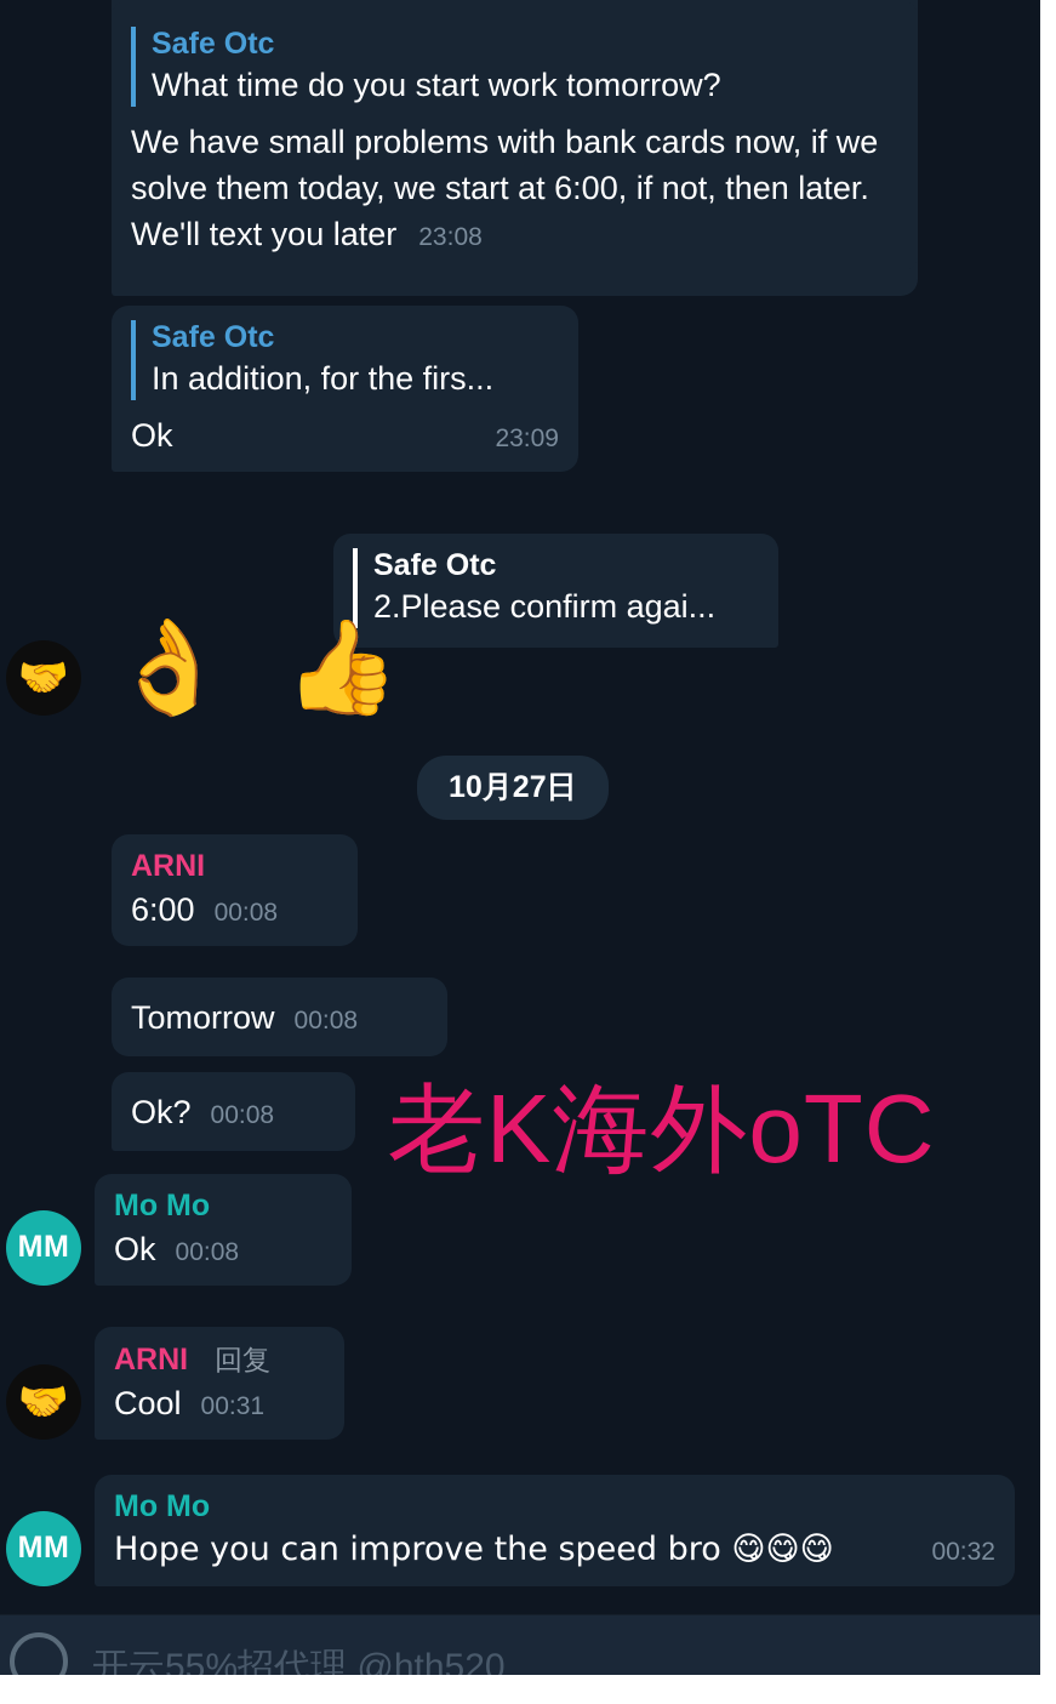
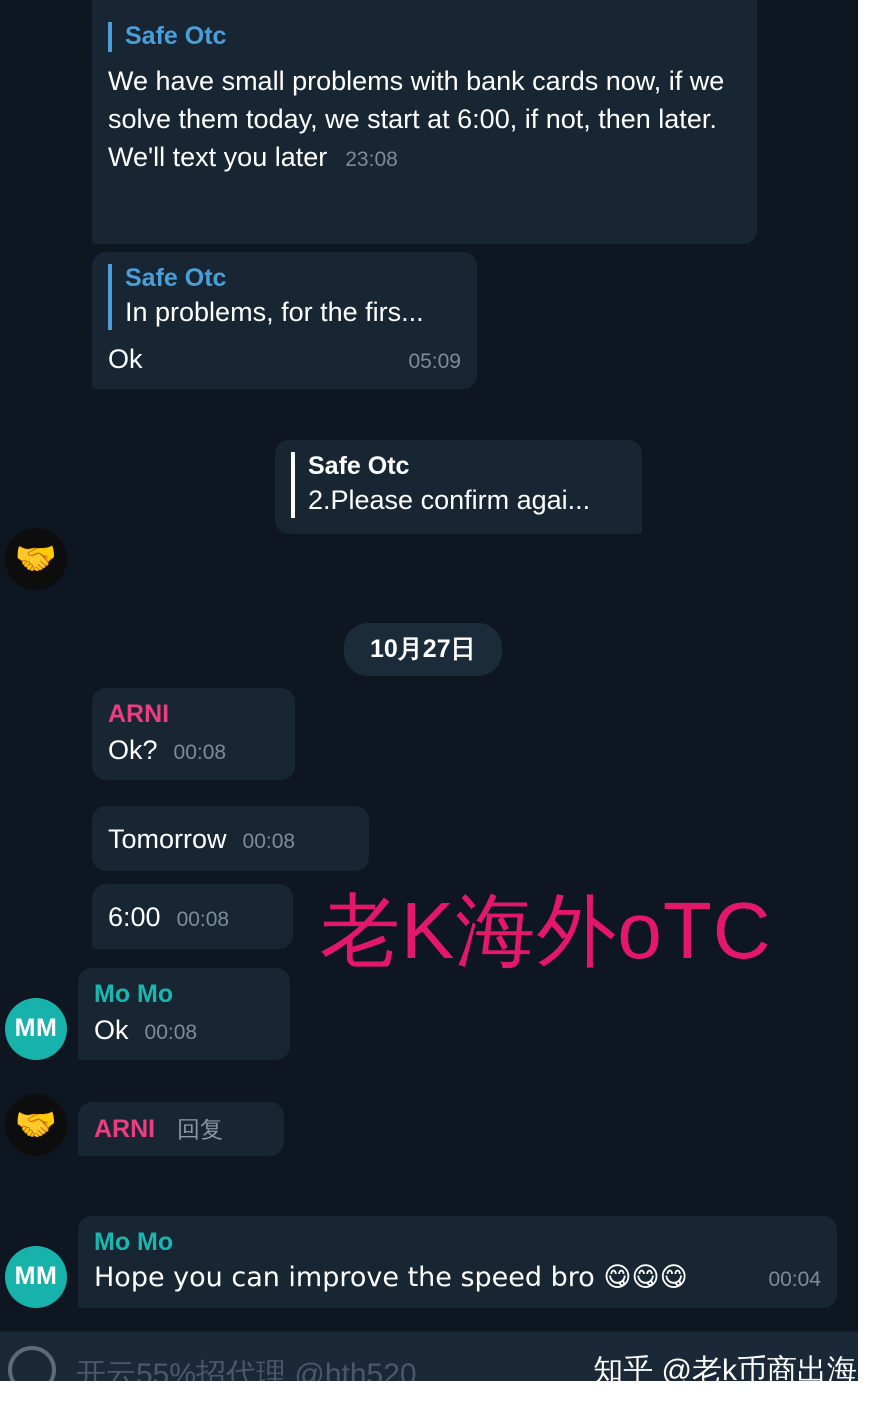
  Safe Otc
- What time do you start work tomorrow?
  We have small problems with bank cards now, if we solve them today, we start at 6:00, if not, then later. We'll text you later 23:08
  Safe Otc
- In addition, for the firs...
+ In problems, for the firs...
  Ok
- 23:09
+ 05:09
  Safe Otc
  2.Please confirm agai...
  🤝
- 👌 👍
  10月27日
  ARNI
- 6:00
+ Ok?
  00:08
  Tomorrow
  00:08
- Ok?
+ 6:00
  00:08
  MM
  Mo Mo
  Ok
  00:08
  🤝
  ARNI
  回复
- Cool
- 00:31
  MM
  Mo Mo
  Hope you can improve the speed bro 😋😋😋
- 00:32
+ 00:04
  老K海外oTC
  开云55%招代理 @hth520
+ 知乎 @老k币商出海
